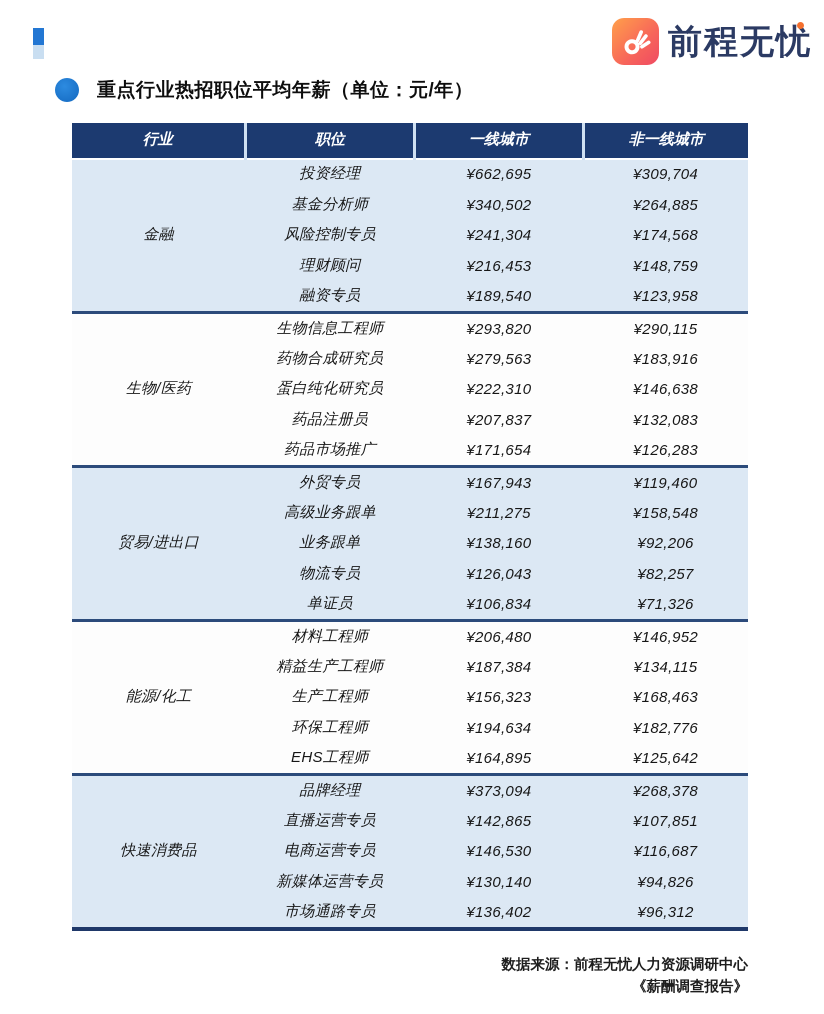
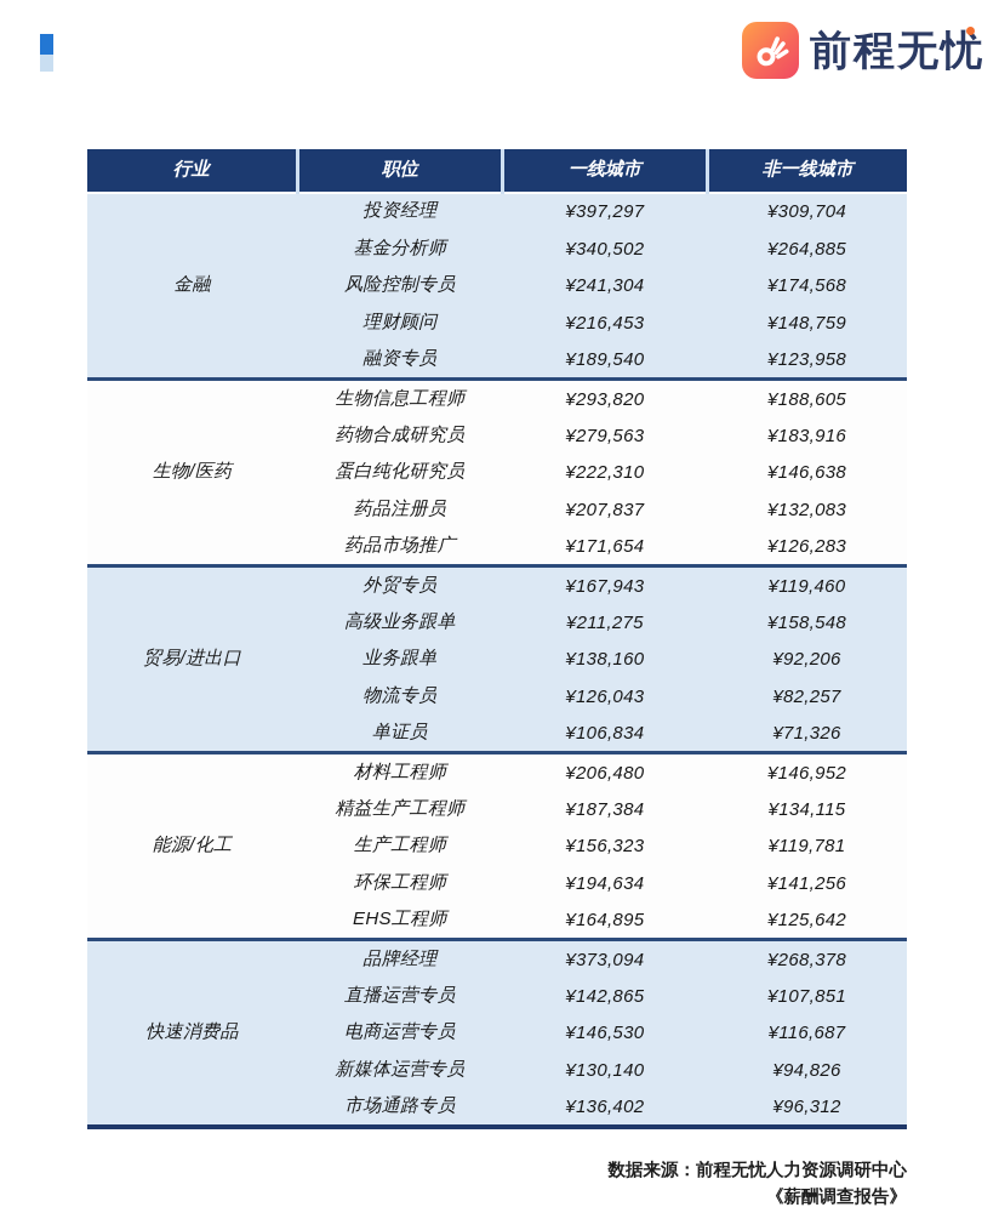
  前程无忧
- 重点行业热招职位平均年薪（单位：元/年）
  行业	职位	一线城市	非一线城市
- 金融	投资经理	¥662,695	¥309,704
+ 金融	投资经理	¥397,297	¥309,704
  基金分析师	¥340,502	¥264,885
  风险控制专员	¥241,304	¥174,568
  理财顾问	¥216,453	¥148,759
  融资专员	¥189,540	¥123,958
- 生物/医药	生物信息工程师	¥293,820	¥290,115
+ 生物/医药	生物信息工程师	¥293,820	¥188,605
  药物合成研究员	¥279,563	¥183,916
  蛋白纯化研究员	¥222,310	¥146,638
  药品注册员	¥207,837	¥132,083
  药品市场推广	¥171,654	¥126,283
  贸易/进出口	外贸专员	¥167,943	¥119,460
  高级业务跟单	¥211,275	¥158,548
  业务跟单	¥138,160	¥92,206
  物流专员	¥126,043	¥82,257
  单证员	¥106,834	¥71,326
  能源/化工	材料工程师	¥206,480	¥146,952
  精益生产工程师	¥187,384	¥134,115
- 生产工程师	¥156,323	¥168,463
+ 生产工程师	¥156,323	¥119,781
- 环保工程师	¥194,634	¥182,776
+ 环保工程师	¥194,634	¥141,256
  EHS工程师	¥164,895	¥125,642
  快速消费品	品牌经理	¥373,094	¥268,378
  直播运营专员	¥142,865	¥107,851
  电商运营专员	¥146,530	¥116,687
  新媒体运营专员	¥130,140	¥94,826
  市场通路专员	¥136,402	¥96,312
  数据来源：前程无忧人力资源调研中心
  《薪酬调查报告》
